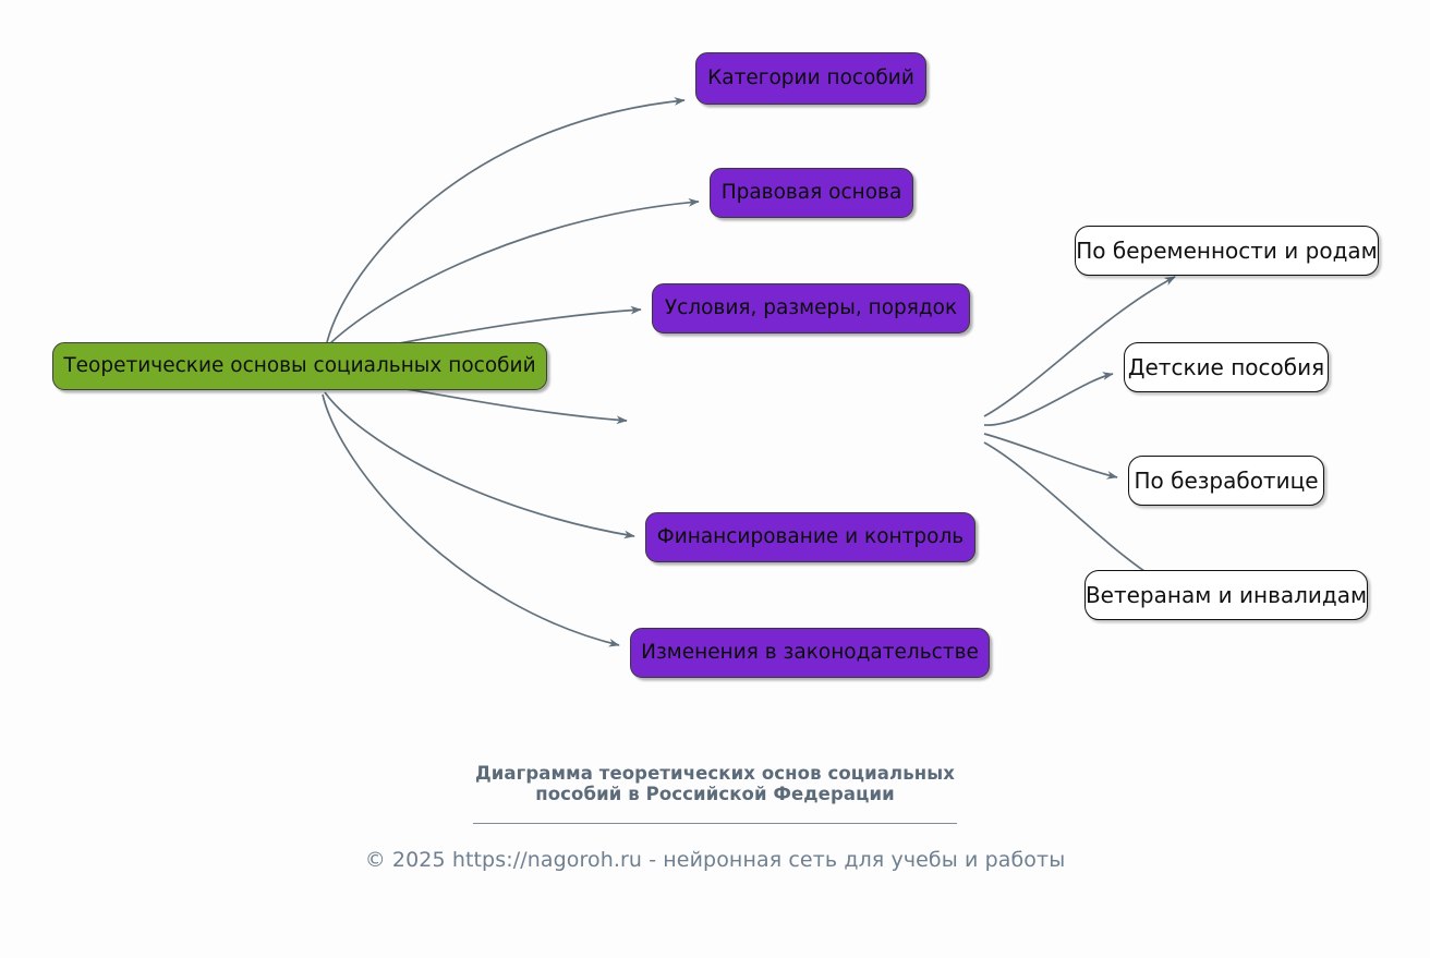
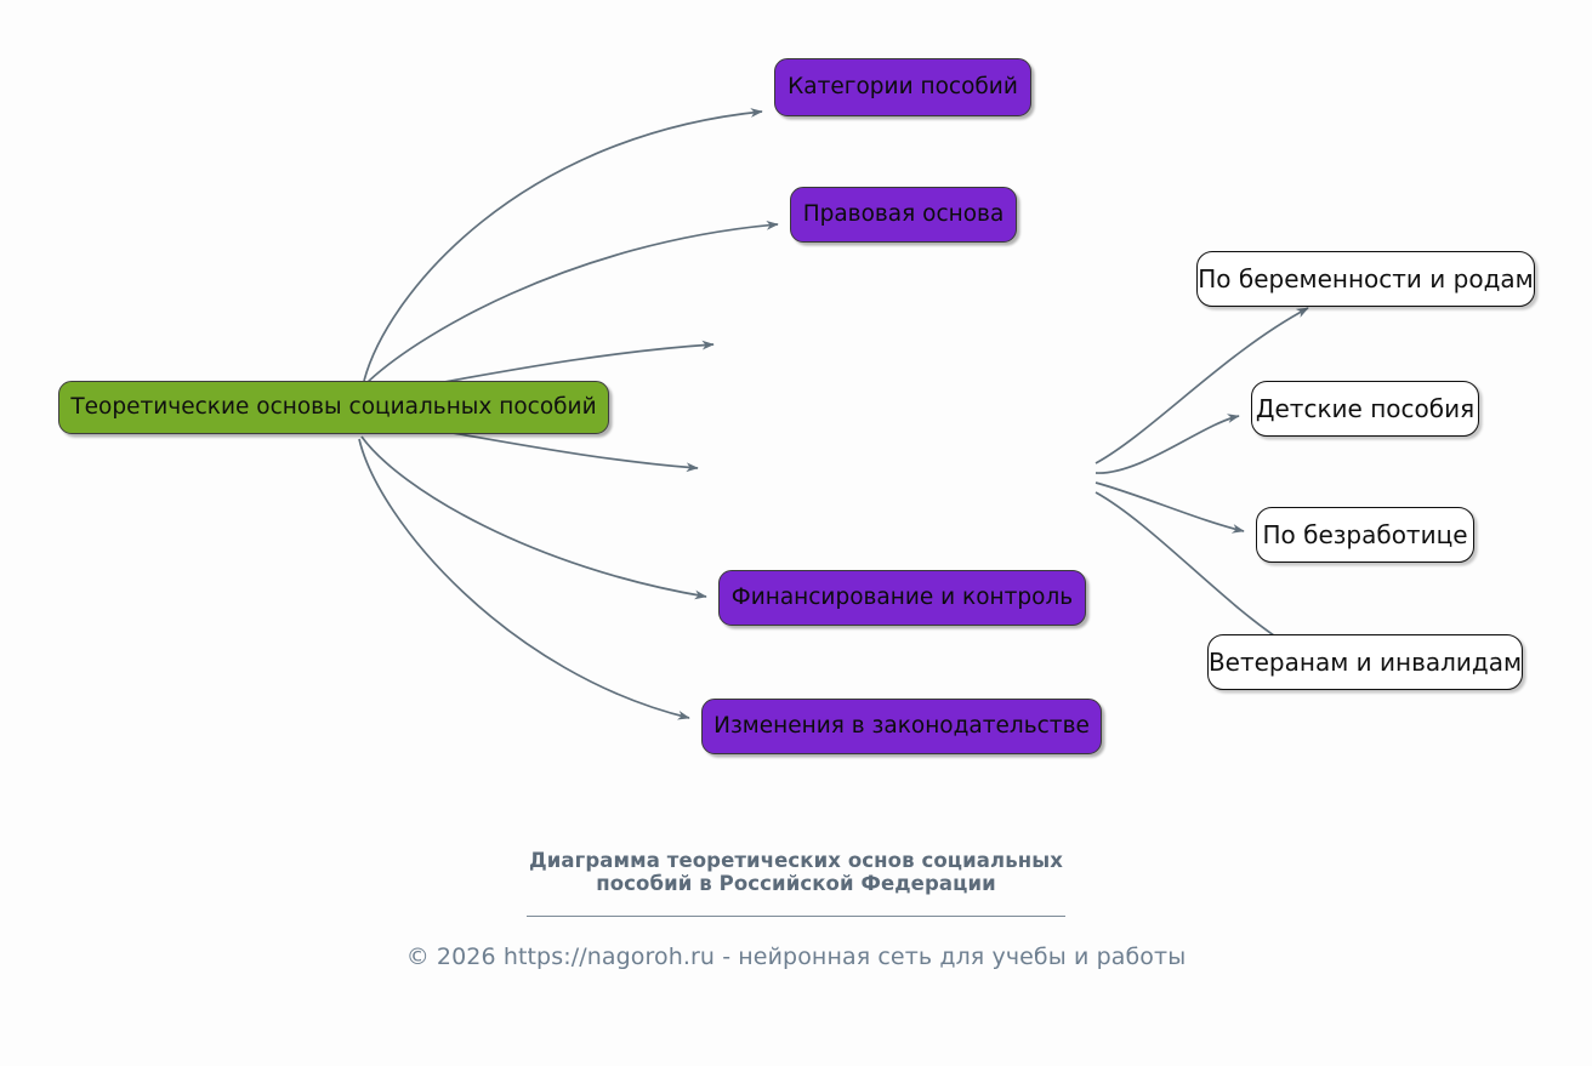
  Теоретические основы социальных пособий
  Категории пособий
  Правовая основа
- Условия, размеры, порядок
  Финансирование и контроль
  Изменения в законодательстве
  По беременности и родам
  Детские пособия
  По безработице
  Ветеранам и инвалидам
  Диаграмма теоретических основ социальных
  пособий в Российской Федерации
- © 2025 https://nagoroh.ru - нейронная сеть для учебы и работы
+ © 2026 https://nagoroh.ru - нейронная сеть для учебы и работы
